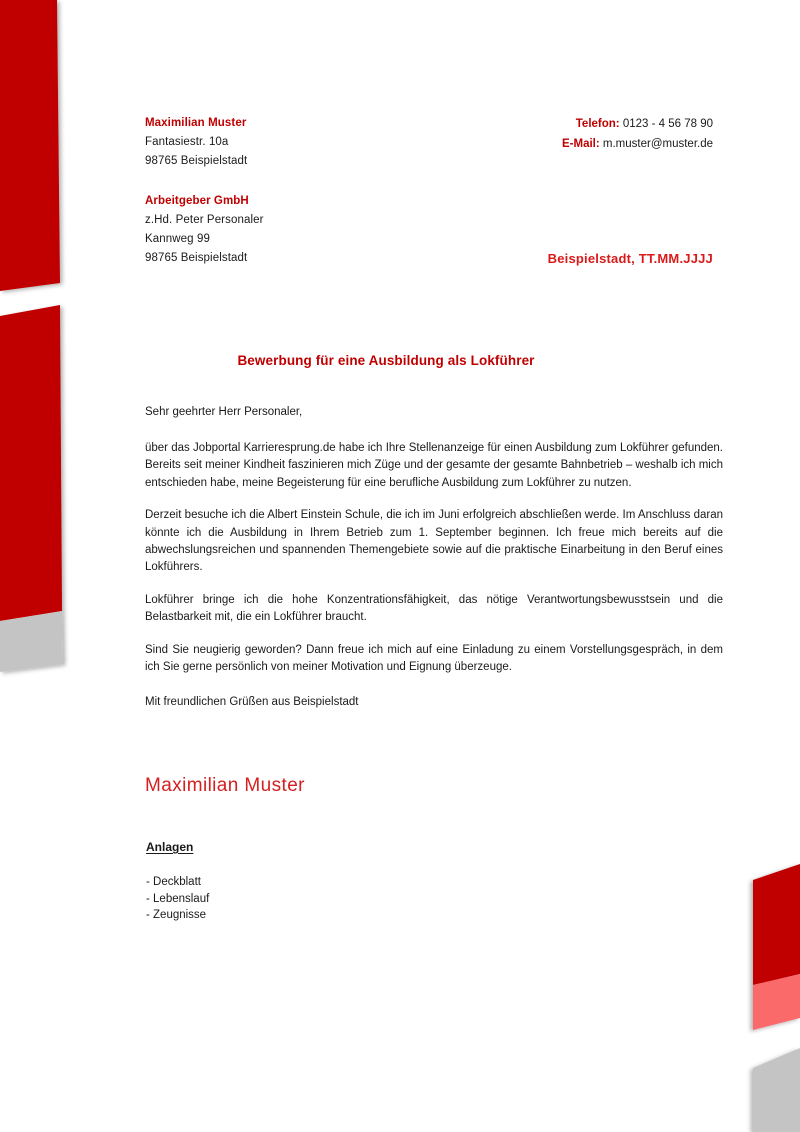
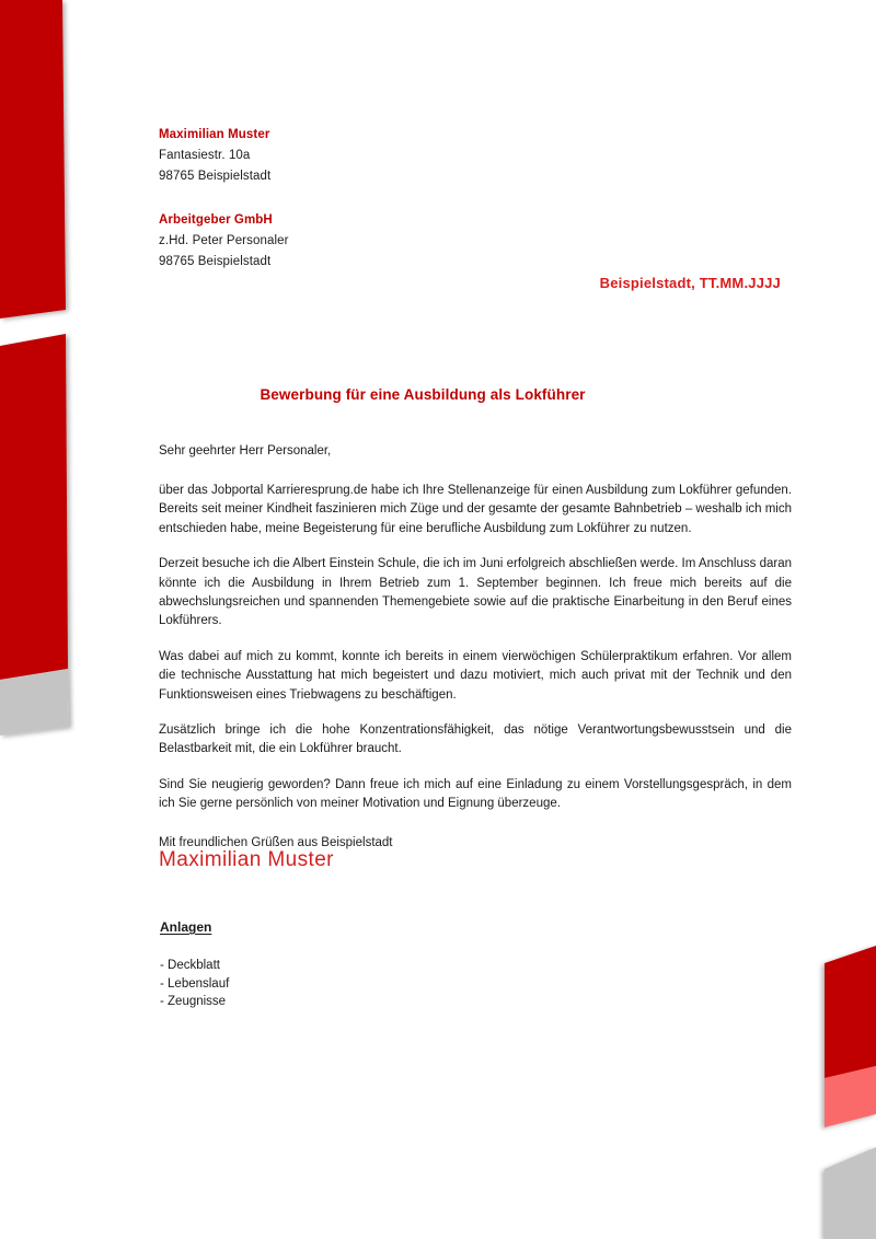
  Maximilian Muster
  Fantasiestr. 10a
  98765 Beispielstadt
- Telefon: 0123 - 4 56 78 90
- E-Mail: m.muster@muster.de
  Arbeitgeber GmbH
  z.Hd. Peter Personaler
- Kannweg 99
  98765 Beispielstadt
  Beispielstadt, TT.MM.JJJJ
  Bewerbung für eine Ausbildung als Lokführer
  Sehr geehrter Herr Personaler,
  über das Jobportal Karrieresprung.de habe ich Ihre Stellenanzeige für einen Ausbildung zum Lokführer gefunden. Bereits seit meiner Kindheit faszinieren mich Züge und der gesamte der gesamte Bahnbetrieb – weshalb ich mich entschieden habe, meine Begeisterung für eine berufliche Ausbildung zum Lokführer zu nutzen.
  Derzeit besuche ich die Albert Einstein Schule, die ich im Juni erfolgreich abschließen werde. Im Anschluss daran könnte ich die Ausbildung in Ihrem Betrieb zum 1. September beginnen. Ich freue mich bereits auf die abwechslungsreichen und spannenden Themengebiete sowie auf die praktische Einarbeitung in den Beruf eines Lokführers.
+ Was dabei auf mich zu kommt, konnte ich bereits in einem vierwöchigen Schülerpraktikum erfahren. Vor allem die technische Ausstattung hat mich begeistert und dazu motiviert, mich auch privat mit der Technik und den Funktionsweisen eines Triebwagens zu beschäftigen.
- Lokführer bringe ich die hohe Konzentrationsfähigkeit, das nötige Verantwortungsbewusstsein und die Belastbarkeit mit, die ein Lokführer braucht.
+ Zusätzlich bringe ich die hohe Konzentrationsfähigkeit, das nötige Verantwortungsbewusstsein und die Belastbarkeit mit, die ein Lokführer braucht.
  Sind Sie neugierig geworden? Dann freue ich mich auf eine Einladung zu einem Vorstellungsgespräch, in dem ich Sie gerne persönlich von meiner Motivation und Eignung überzeuge.
  Mit freundlichen Grüßen aus Beispielstadt
  Maximilian Muster
  Anlagen
  - Deckblatt
  - Lebenslauf
  - Zeugnisse
